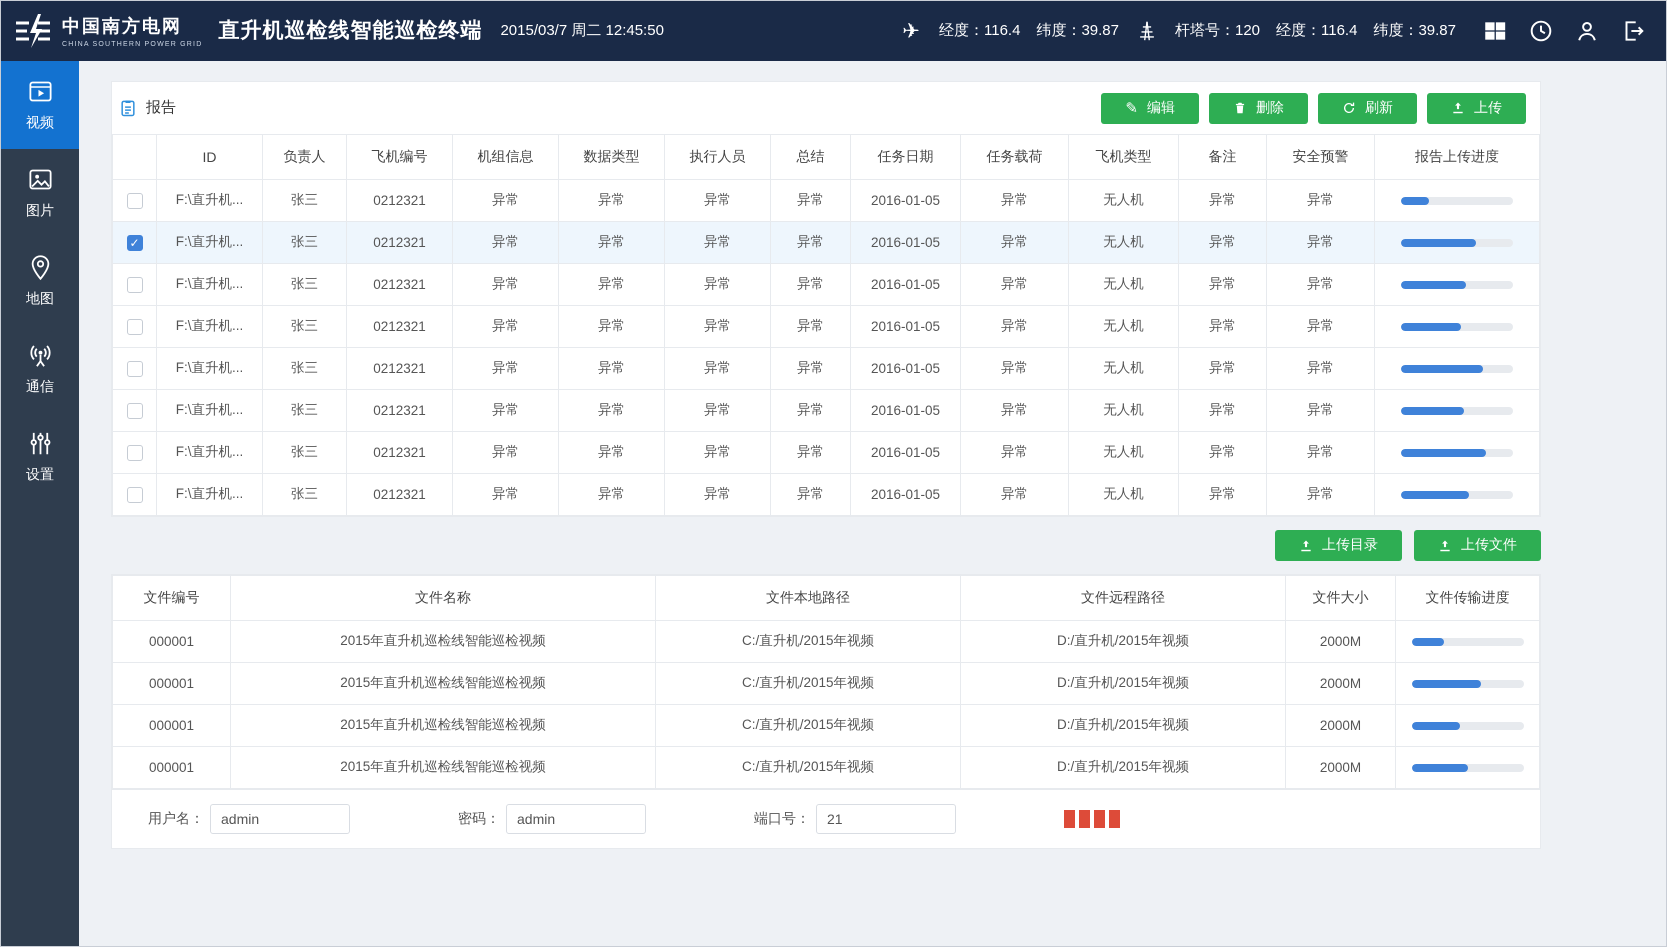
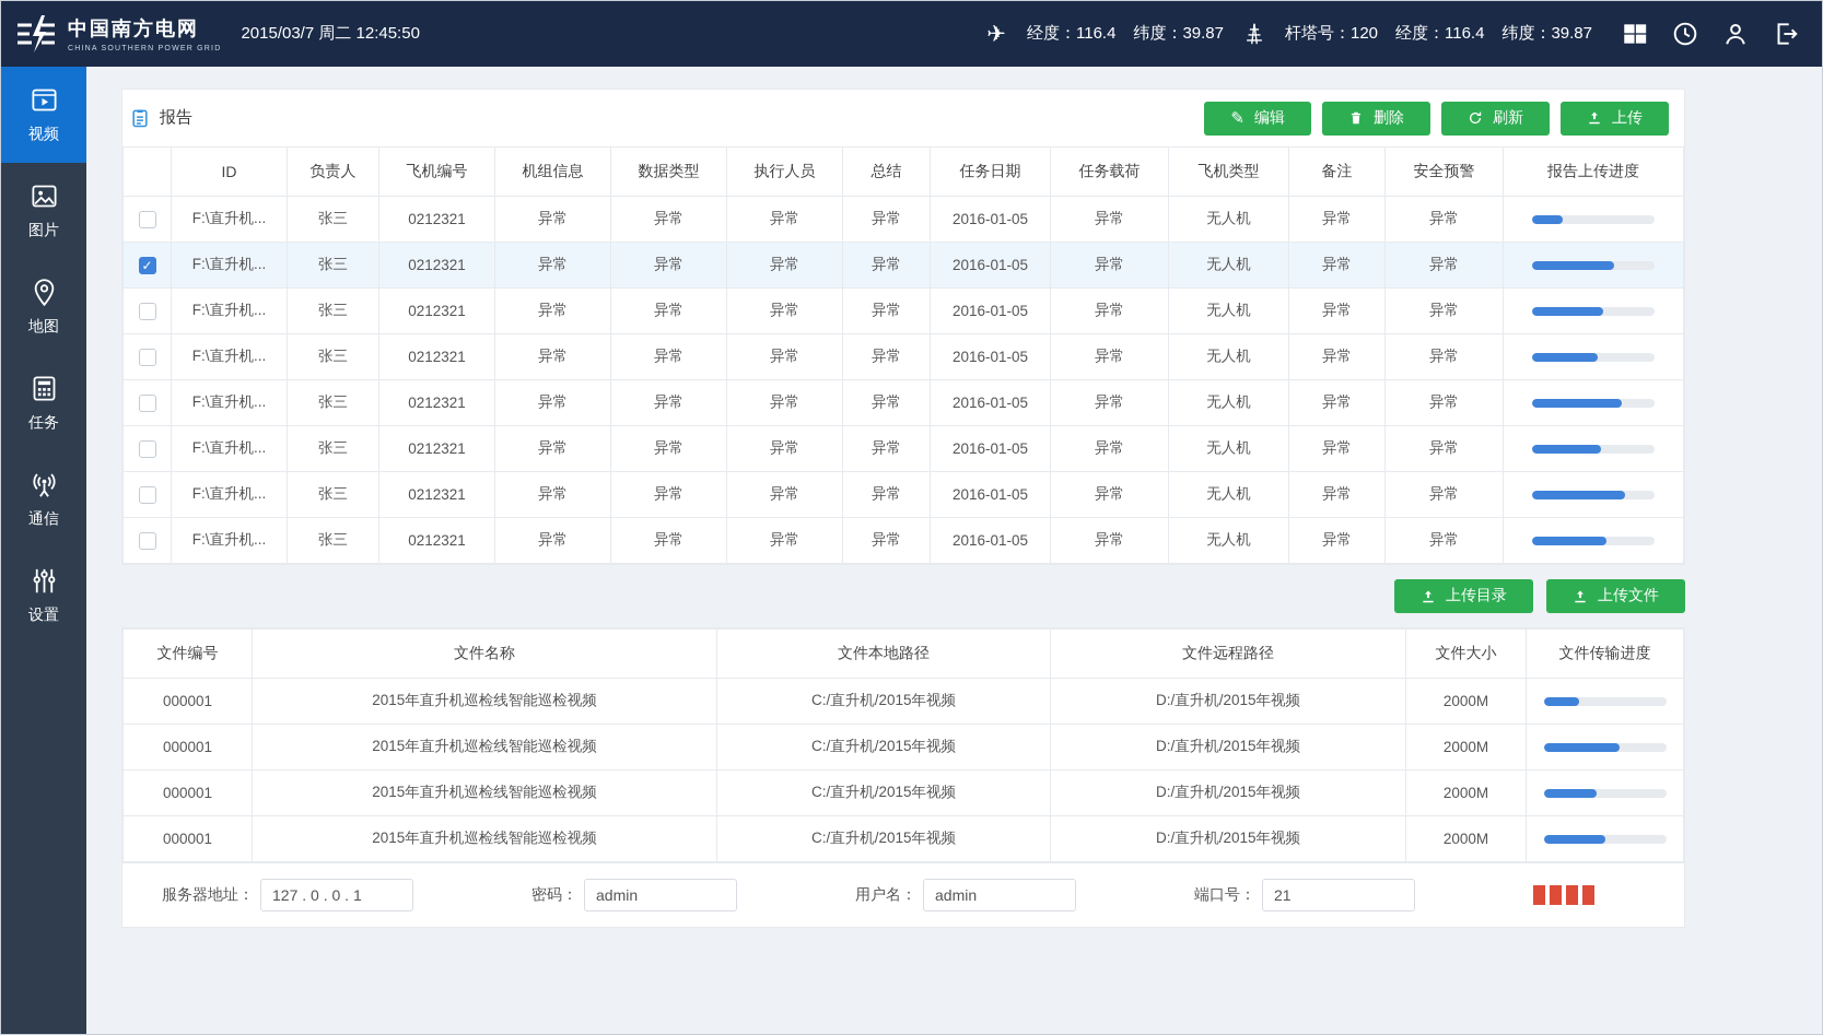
  中国南方电网
- 直升机巡检线智能巡检终端
  2015/03/7 周二 12:45:50
  ✈
  经度：116.4
  纬度：39.87
  杆塔号：120
  经度：116.4
  纬度：39.87
  视频
  图片
  地图
+ 任务
  通信
  设置
  报告
  ✎
  编辑
  删除
  刷新
  上传
  	ID	负责人	飞机编号	机组信息	数据类型	执行人员	总结	任务日期	任务载荷	飞机类型	备注	安全预警	报告上传进度
  	F:\直升机...	张三	0212321	异常	异常	异常	异常	2016-01-05	异常	无人机	异常	异常
  	F:\直升机...	张三	0212321	异常	异常	异常	异常	2016-01-05	异常	无人机	异常	异常
  	F:\直升机...	张三	0212321	异常	异常	异常	异常	2016-01-05	异常	无人机	异常	异常
  	F:\直升机...	张三	0212321	异常	异常	异常	异常	2016-01-05	异常	无人机	异常	异常
  	F:\直升机...	张三	0212321	异常	异常	异常	异常	2016-01-05	异常	无人机	异常	异常
  	F:\直升机...	张三	0212321	异常	异常	异常	异常	2016-01-05	异常	无人机	异常	异常
  	F:\直升机...	张三	0212321	异常	异常	异常	异常	2016-01-05	异常	无人机	异常	异常
  	F:\直升机...	张三	0212321	异常	异常	异常	异常	2016-01-05	异常	无人机	异常	异常
  上传目录
  上传文件
  文件编号	文件名称	文件本地路径	文件远程路径	文件大小	文件传输进度
  000001	2015年直升机巡检线智能巡检视频	C:/直升机/2015年视频	D:/直升机/2015年视频	2000M
  000001	2015年直升机巡检线智能巡检视频	C:/直升机/2015年视频	D:/直升机/2015年视频	2000M
  000001	2015年直升机巡检线智能巡检视频	C:/直升机/2015年视频	D:/直升机/2015年视频	2000M
  000001	2015年直升机巡检线智能巡检视频	C:/直升机/2015年视频	D:/直升机/2015年视频	2000M
+ 服务器地址：
+ 127 . 0 . 0 . 1
- 用户名：
+ 密码：
  admin
- 密码：
+ 用户名：
  admin
  端口号：
  21
